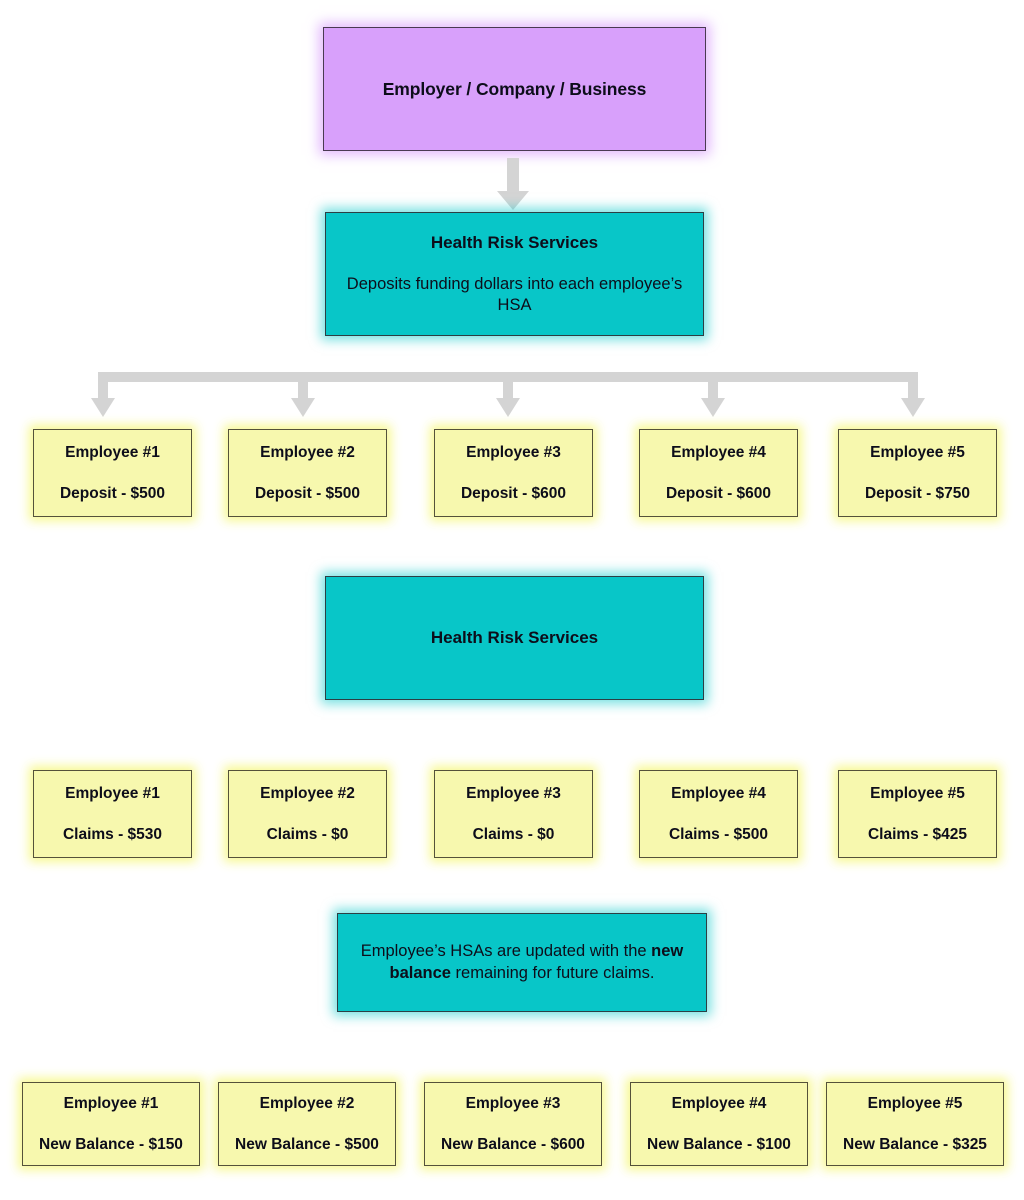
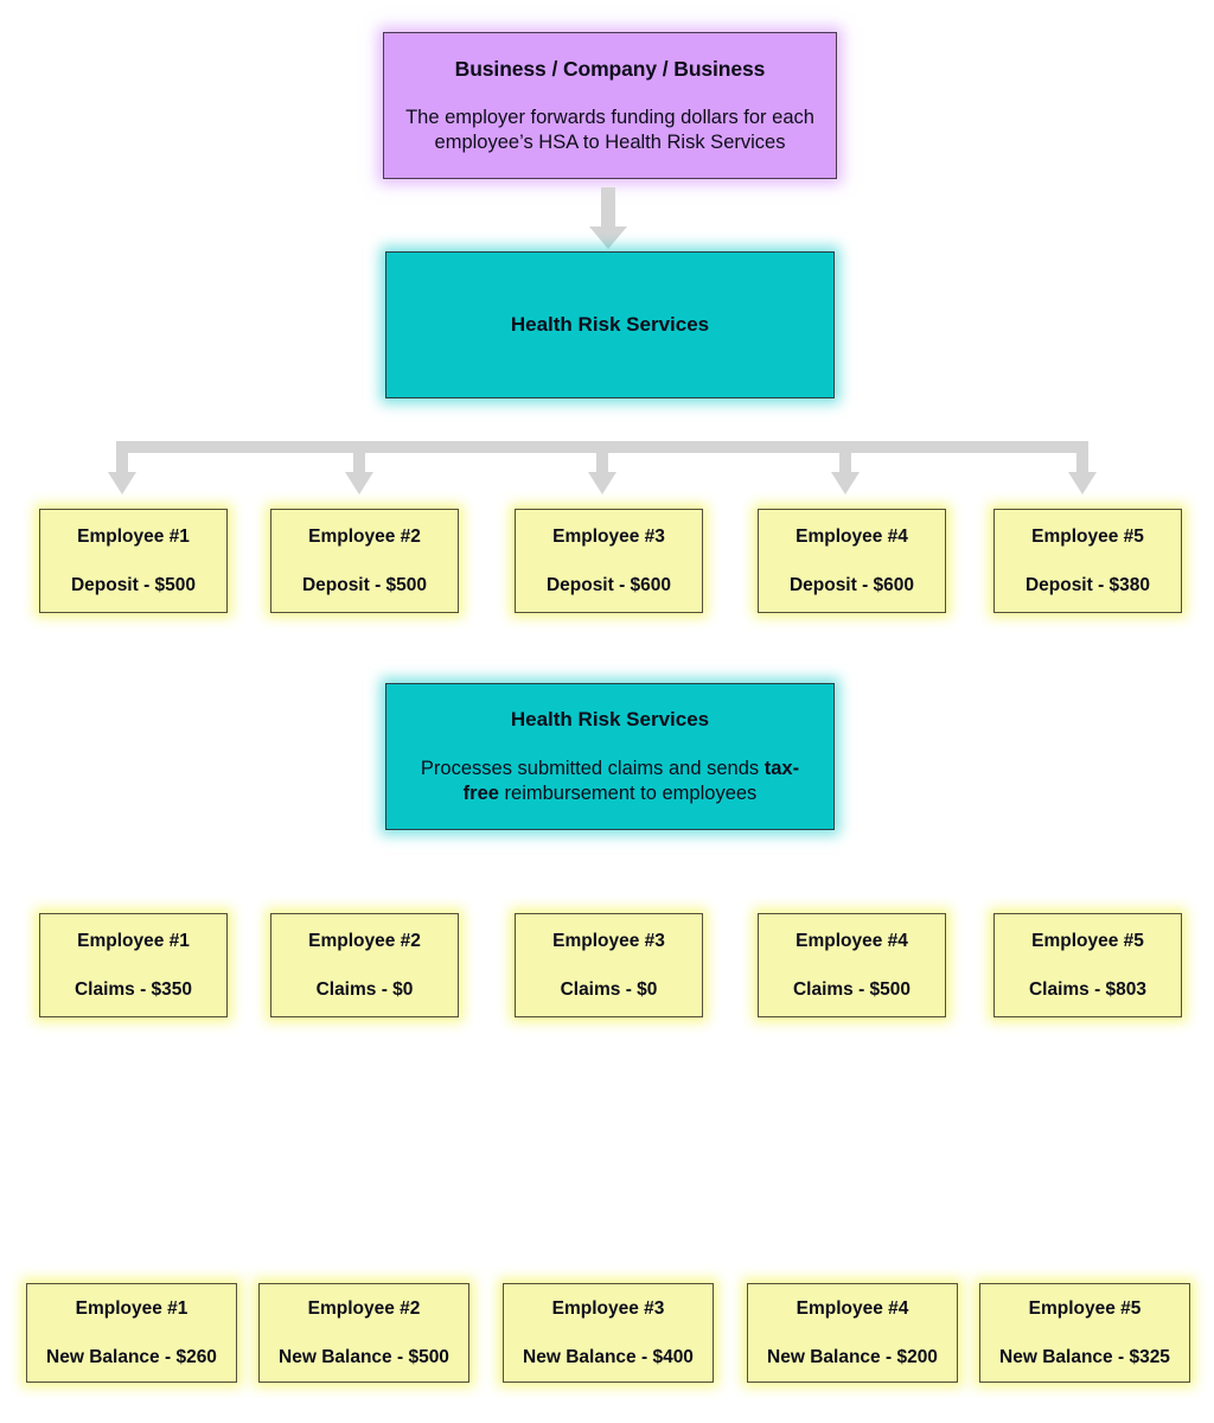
- Employer / Company / Business
+ Business / Company / Business
+ The employer forwards funding dollars for each employee’s HSA to Health Risk Services
  Health Risk Services
- Deposits funding dollars into each employee’s HSA
  Employee #1
  Deposit - $500
  Employee #2
  Deposit - $500
  Employee #3
  Deposit - $600
  Employee #4
  Deposit - $600
  Employee #5
- Deposit - $750
+ Deposit - $380
  Health Risk Services
+ Processes submitted claims and sends tax-free reimbursement to employees
  Employee #1
- Claims - $530
+ Claims - $350
  Employee #2
  Claims - $0
  Employee #3
  Claims - $0
  Employee #4
  Claims - $500
  Employee #5
- Claims - $425
+ Claims - $803
- Employee’s HSAs are updated with the new balance remaining for future claims.
  Employee #1
- New Balance - $150
+ New Balance - $260
  Employee #2
  New Balance - $500
  Employee #3
- New Balance - $600
+ New Balance - $400
  Employee #4
- New Balance - $100
+ New Balance - $200
  Employee #5
  New Balance - $325
